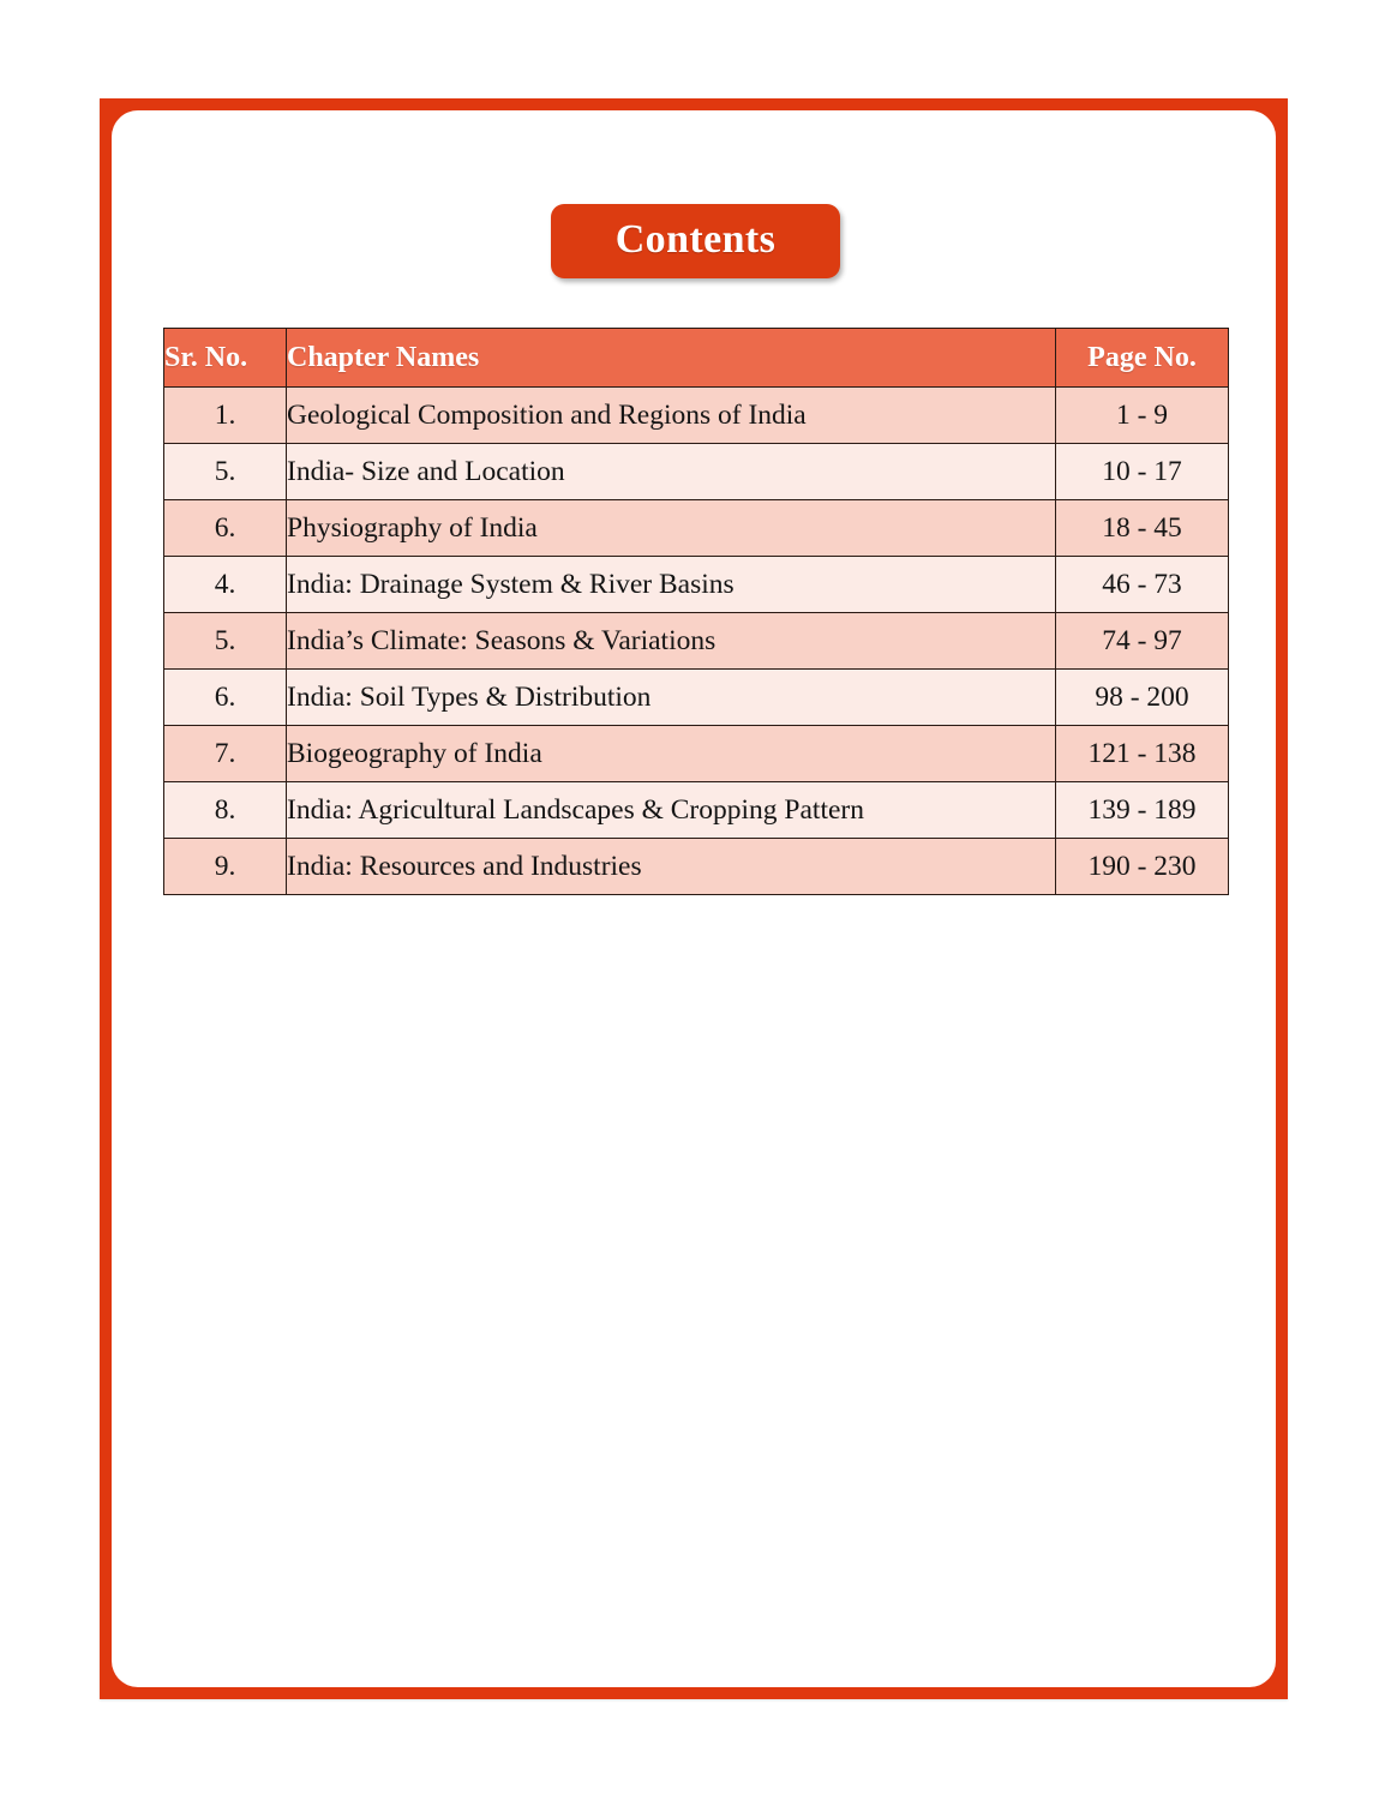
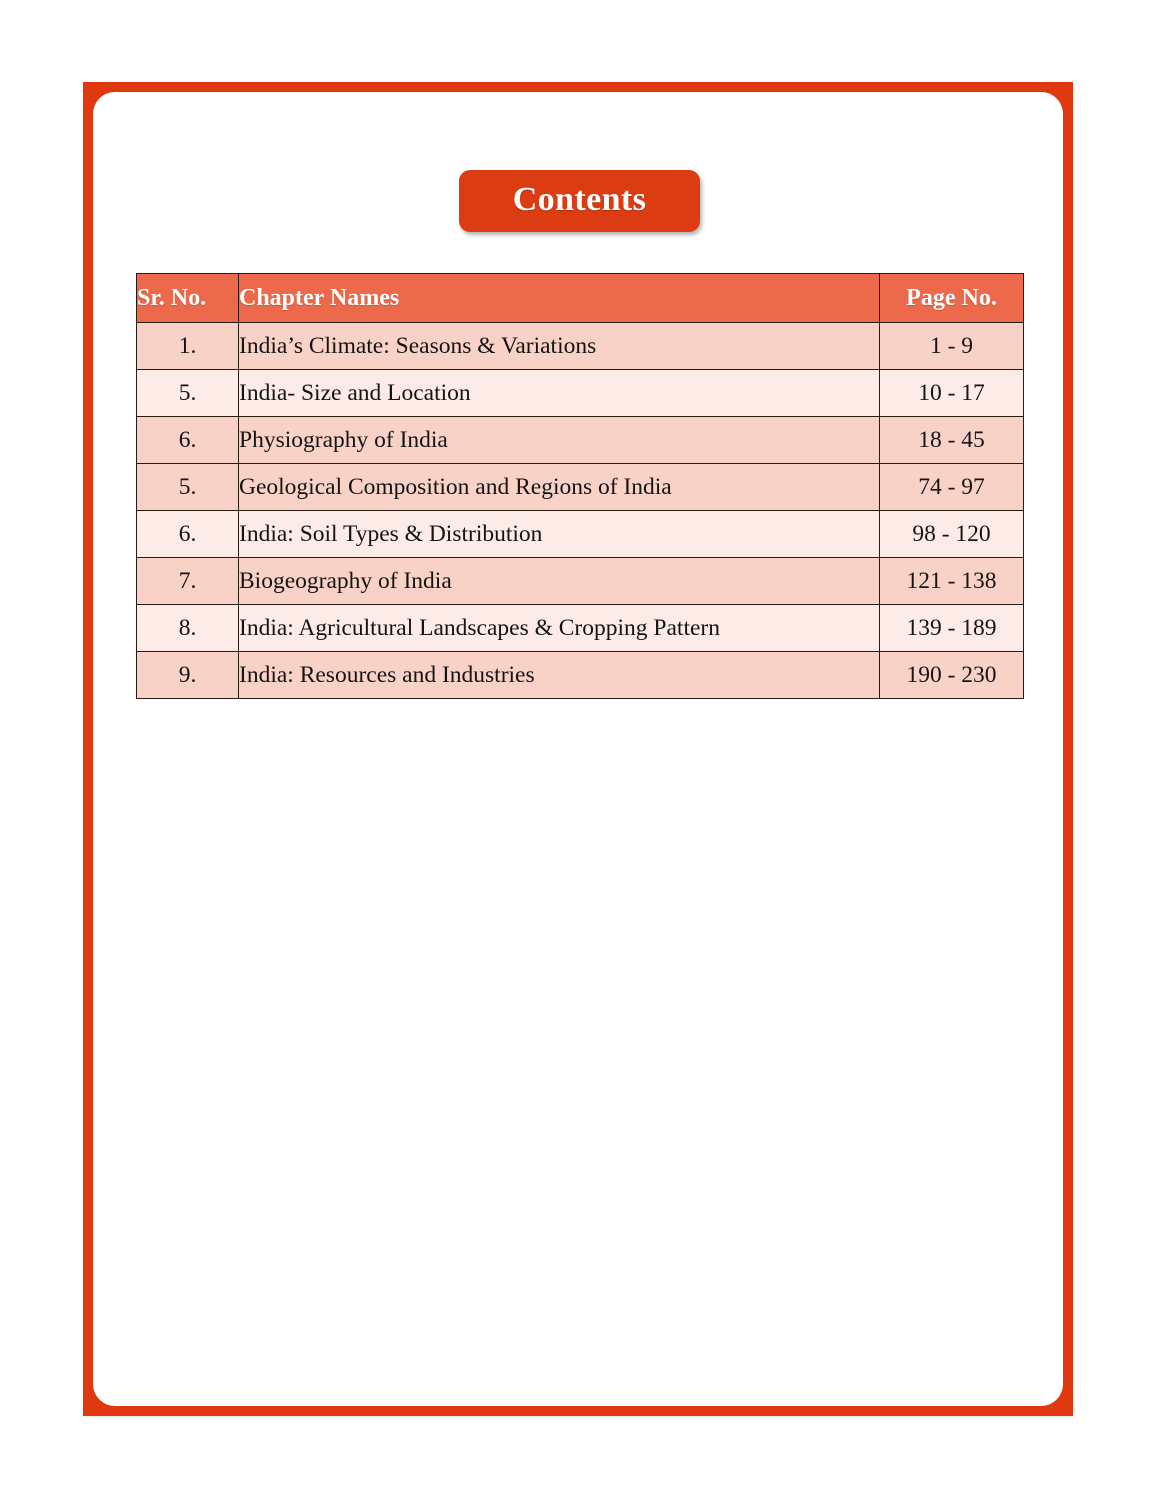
  Contents
  Sr. No.	Chapter Names	Page No.
- 1.	Geological Composition and Regions of India	1 - 9
+ 1.	India’s Climate: Seasons & Variations	1 - 9
  5.	India- Size and Location	10 - 17
  6.	Physiography of India	18 - 45
- 4.	India: Drainage System & River Basins	46 - 73
- 5.	India’s Climate: Seasons & Variations	74 - 97
+ 5.	Geological Composition and Regions of India	74 - 97
- 6.	India: Soil Types & Distribution	98 - 200
+ 6.	India: Soil Types & Distribution	98 - 120
  7.	Biogeography of India	121 - 138
  8.	India: Agricultural Landscapes & Cropping Pattern	139 - 189
  9.	India: Resources and Industries	190 - 230
